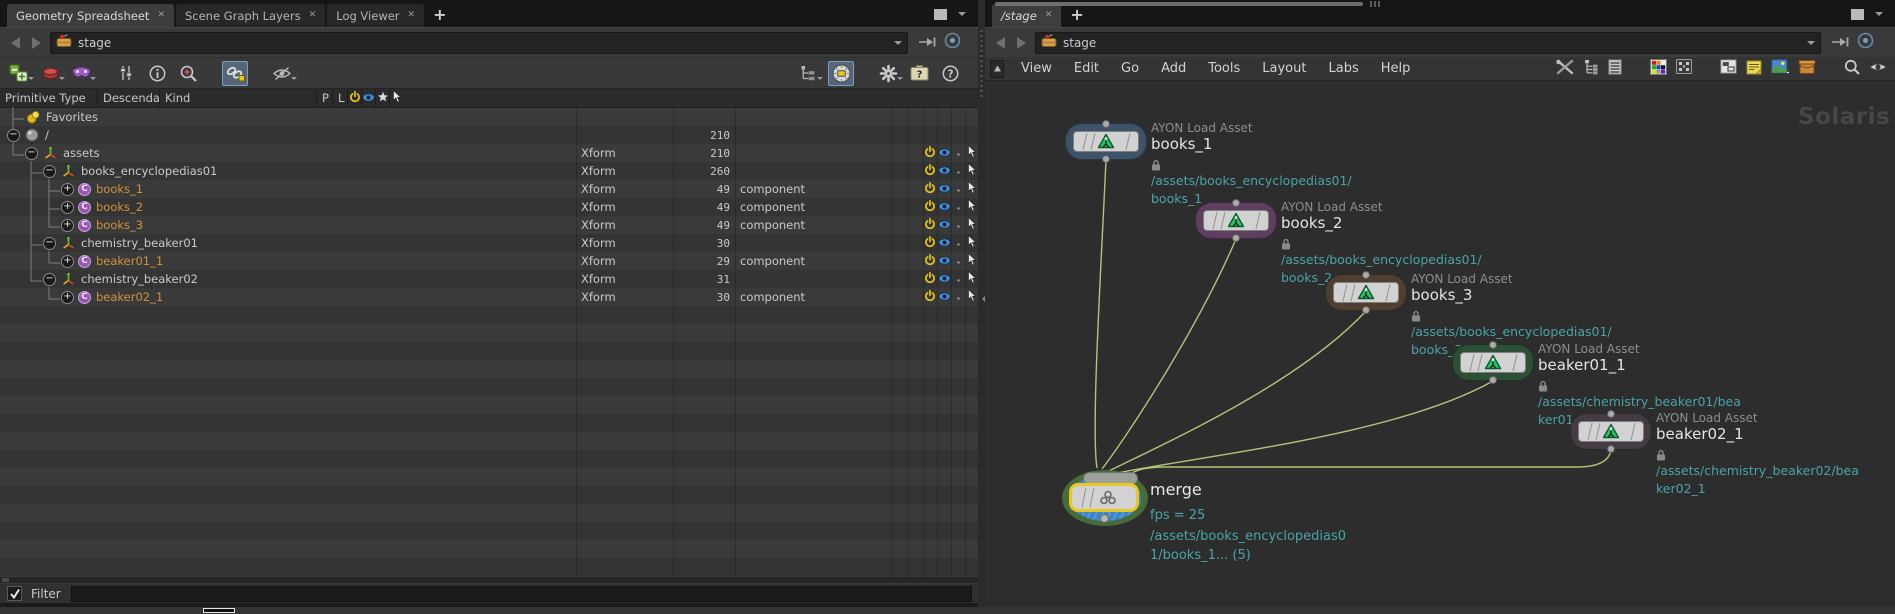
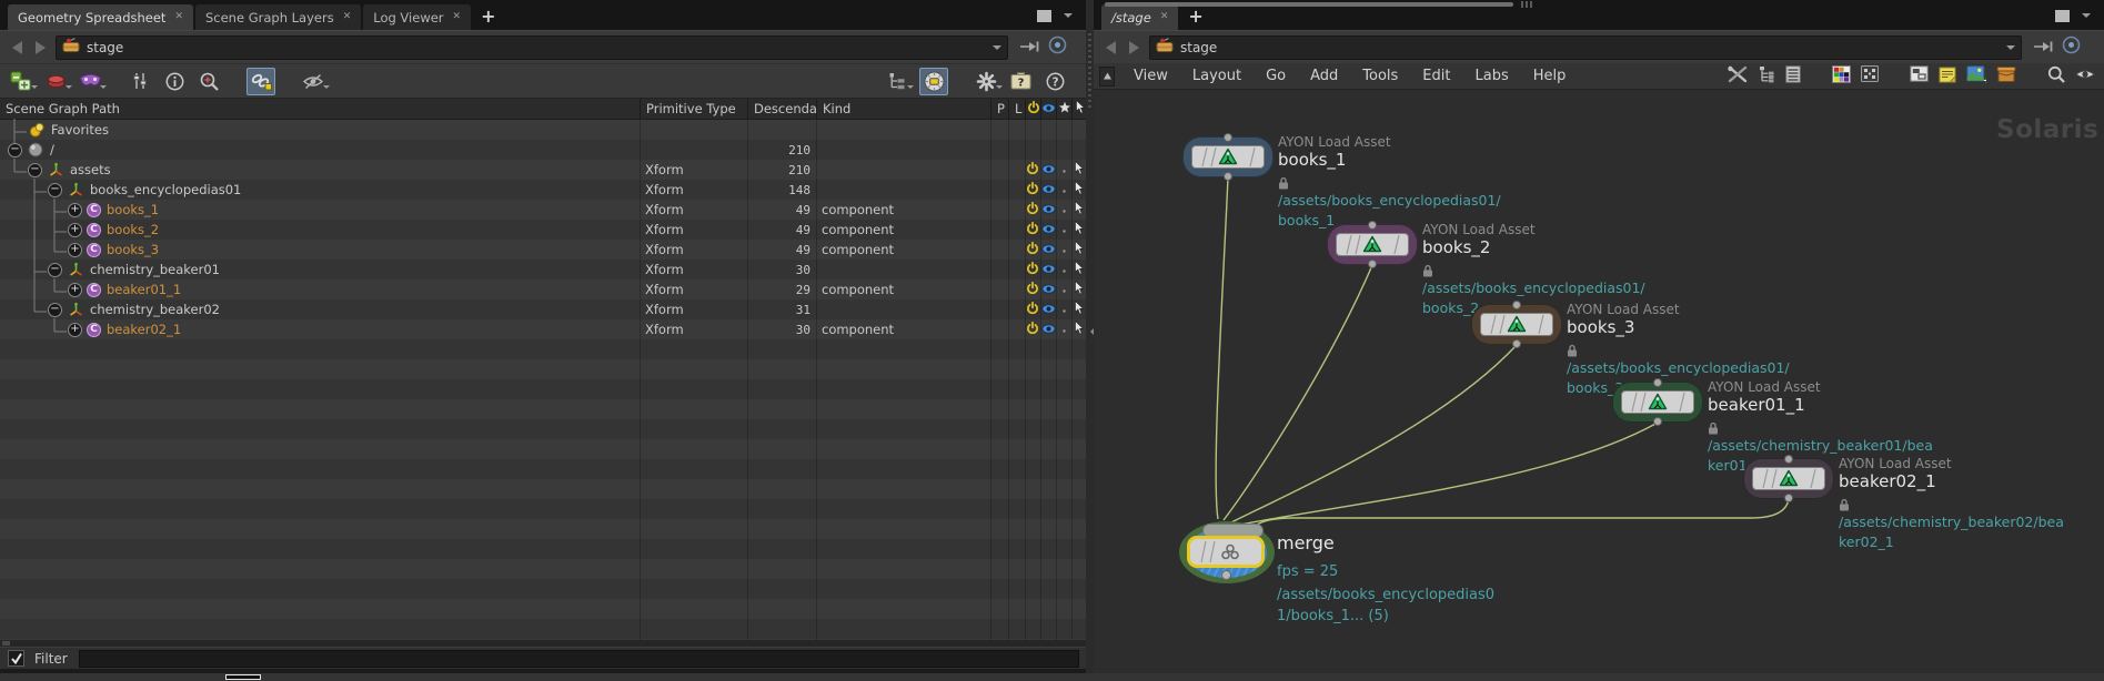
  Geometry Spreadsheet
  ✕
  Scene Graph Layers
  ✕
  Log Viewer
  ✕
  +
  stage
  ?
  ?
+ Scene Graph Path
  Primitive Type
  Descenda
  Kind
  P
  L
  Favorites
  /
  210
  assets
  Xform
  210
  books_encyclopedias01
  Xform
- 260
+ 148
  books_1
  Xform
  49
  component
  books_2
  Xform
  49
  component
  books_3
  Xform
  49
  component
  chemistry_beaker01
  Xform
  30
  beaker01_1
  Xform
  29
  component
  chemistry_beaker02
  Xform
  31
  beaker02_1
  Xform
  30
  component
  Filter
  Solaris
  AYON Load Asset
  books_1
  /assets/books_encyclopedias01/books_1
  AYON Load Asset
  books_2
  /assets/books_encyclopedias01/books_2
  AYON Load Asset
  books_3
  /assets/books_encyclopedias01/books_
  AYON Load Asset
  beaker01_1
  /assets/chemistry_beaker01/beaker01
  AYON Load Asset
  beaker02_1
  /assets/chemistry_beaker02/beaker02_1
  merge
  fps = 25
  /assets/books_encyclopedias01/books_1... (5)
  /stage
  ✕
  +
  stage
  View
- Edit
+ Layout
  Go
  Add
  Tools
- Layout
+ Edit
  Labs
  Help
